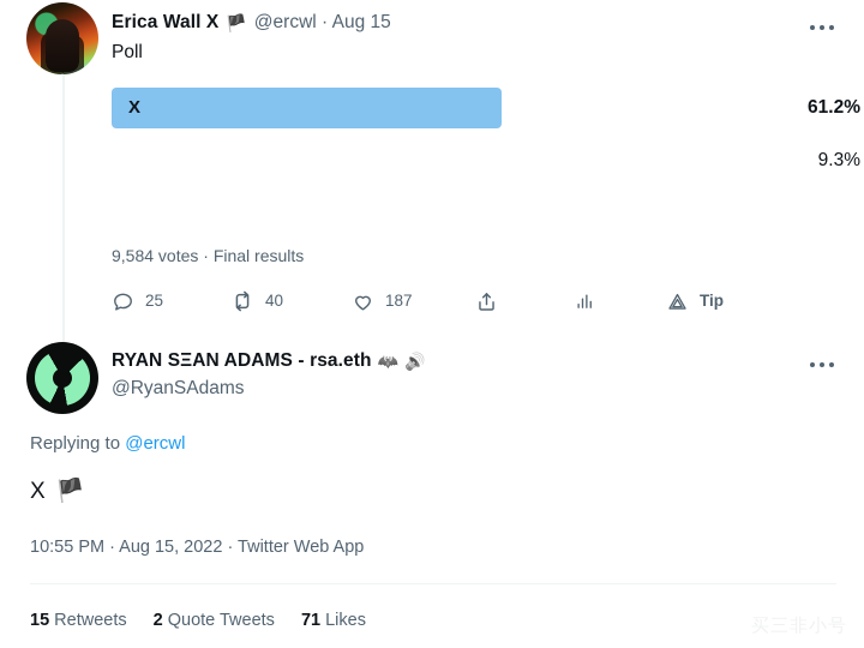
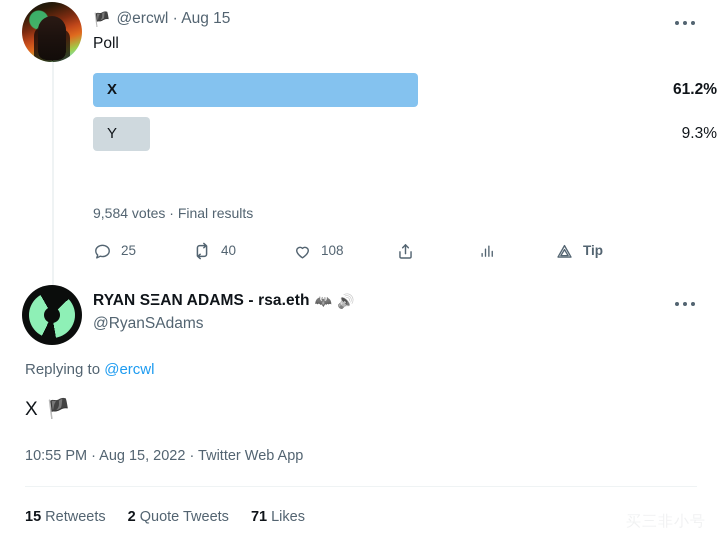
- Erica Wall X
  🏴
  @ercwl · Aug 15
  Poll
  X
  61.2%
+ Y
  9.3%
  9,584 votes · Final results
  25
  40
- 187
+ 108
  Tip
  RYAN SΞAN ADAMS - rsa.eth
  🦇
  🔊
  @RyanSAdams
  Replying to @ercwl
  X
  🏴
  10:55 PM · Aug 15, 2022 · Twitter Web App
  15 Retweets
  2 Quote Tweets
  71 Likes
